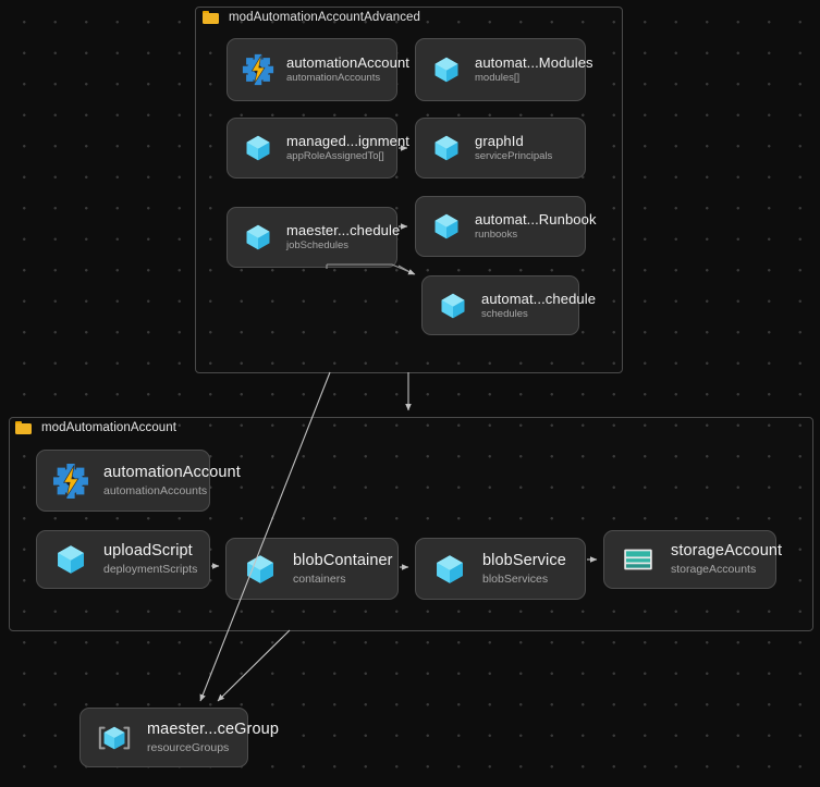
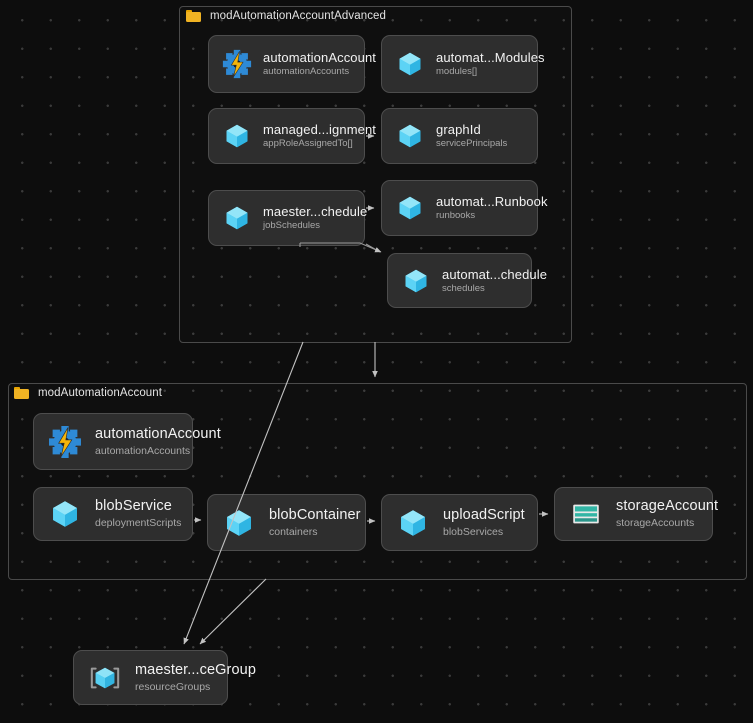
  modAutomationAccountAdvanced
  modAutomationAccount
  automationAcc
  automationAccounts
  automat...Mod
  modules[]
  managed...ign
  appRoleAssignedTo[
  graphId
  servicePrincipals
  maester...ched
  jobSchedules
  automat...Runb
  runbooks
  automat...ch
  schedules
  automationAccou
- uploadScript
+ blobService
  deploymentScript
  blobContain
  containers
- blobService
+ uploadScript
  blobServices
  storageAcco
  storageAccounts
  maester...ce
  resourceGroups
